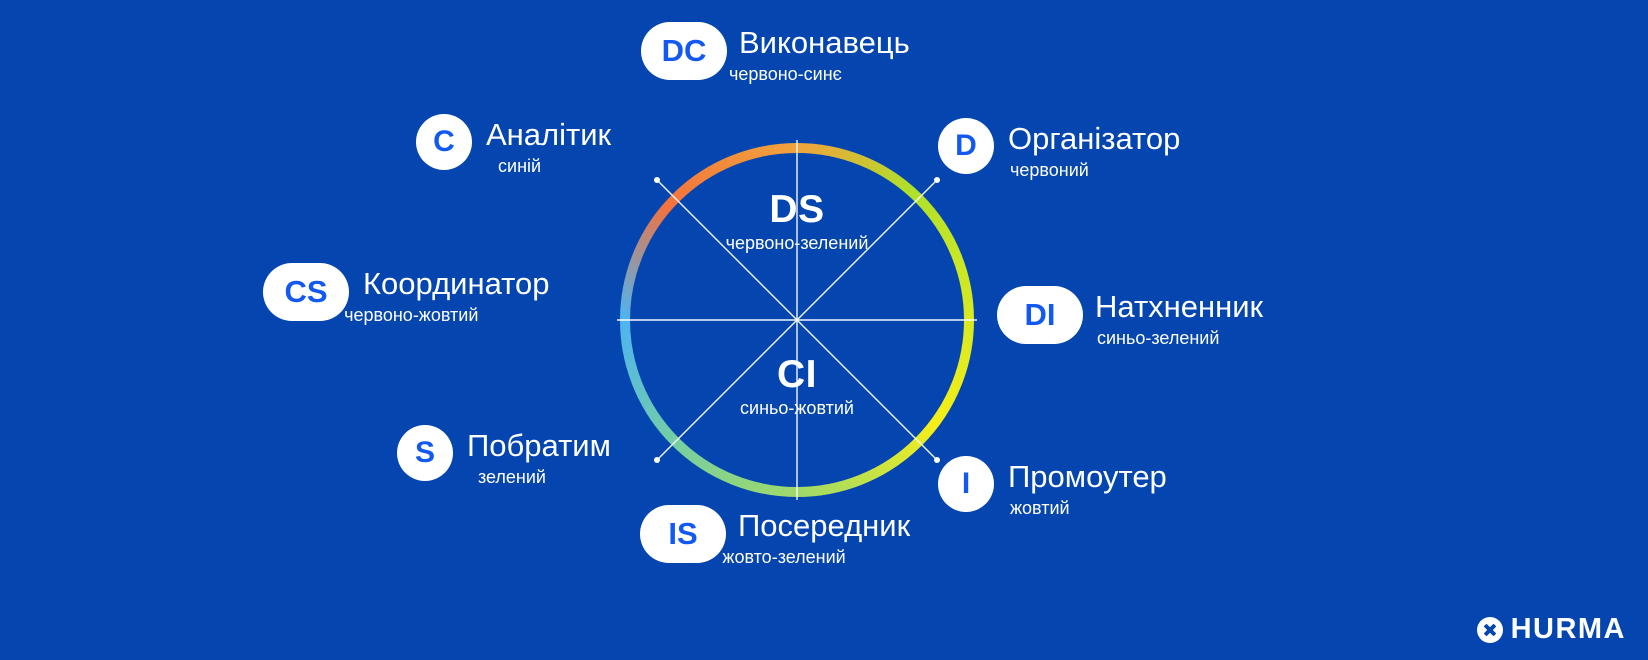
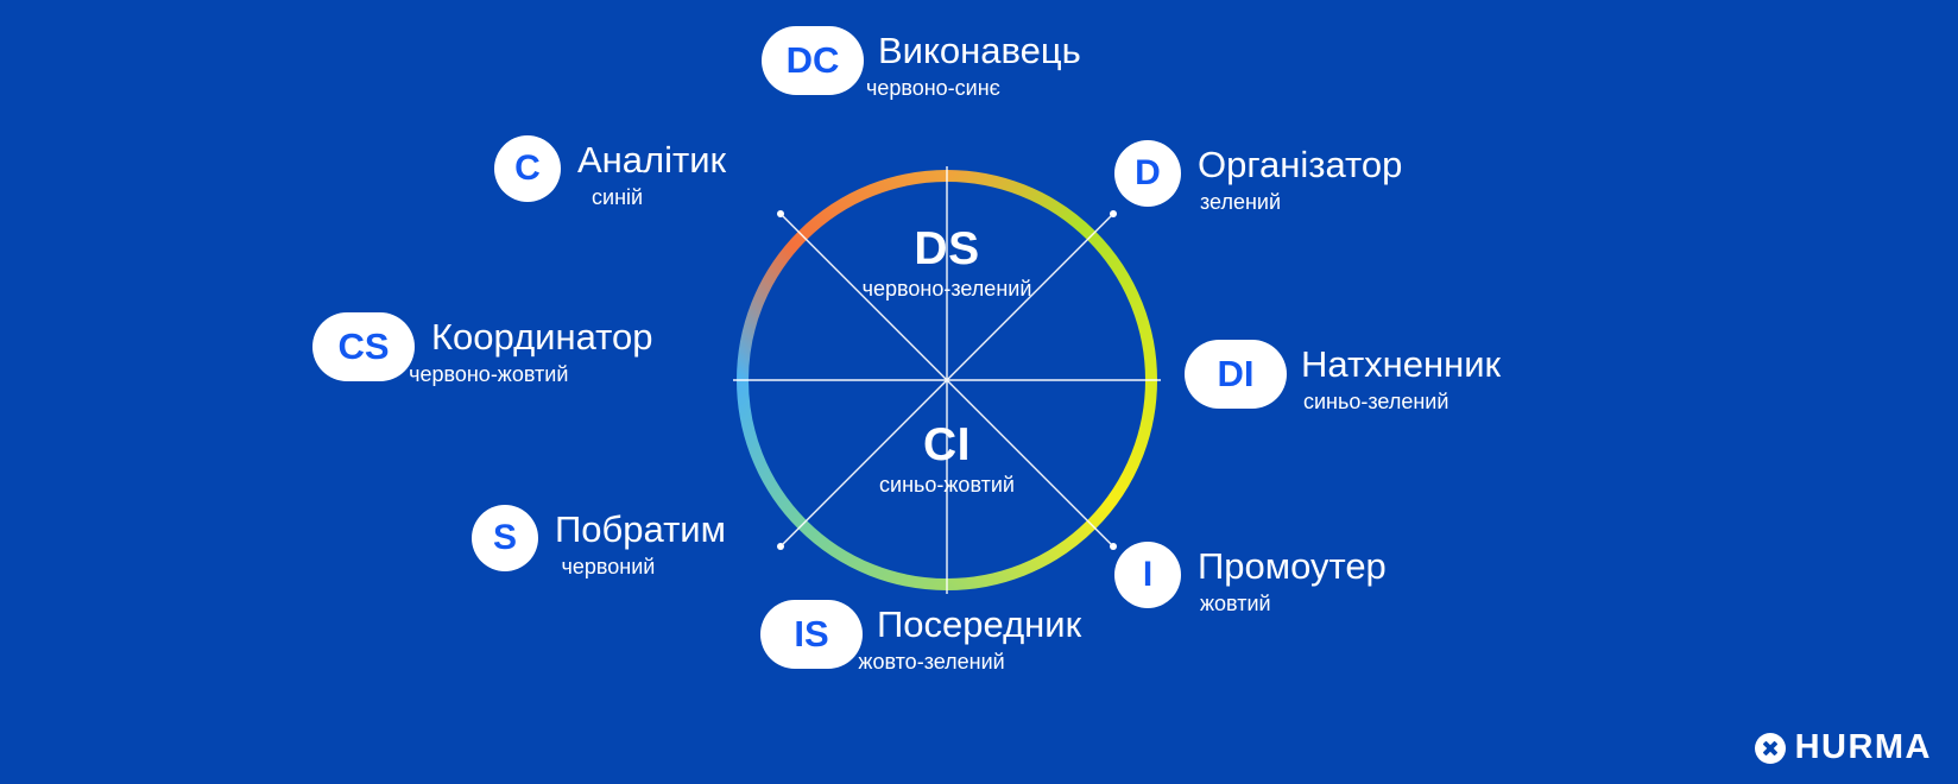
  DS
  червоно-зелений
  CI
  синьо-жовтий
  DC
  Виконавець
  червоно-синє
  C
  Аналітик
  синій
  CS
  Координатор
  червоно-жовтий
  S
  Побратим
- зелений
+ червоний
  IS
  Посередник
  жовто-зелений
  D
  Організатор
- червоний
+ зелений
  DI
  Натхненник
  синьо-зелений
  I
  Промоутер
  жовтий
  HURMA
